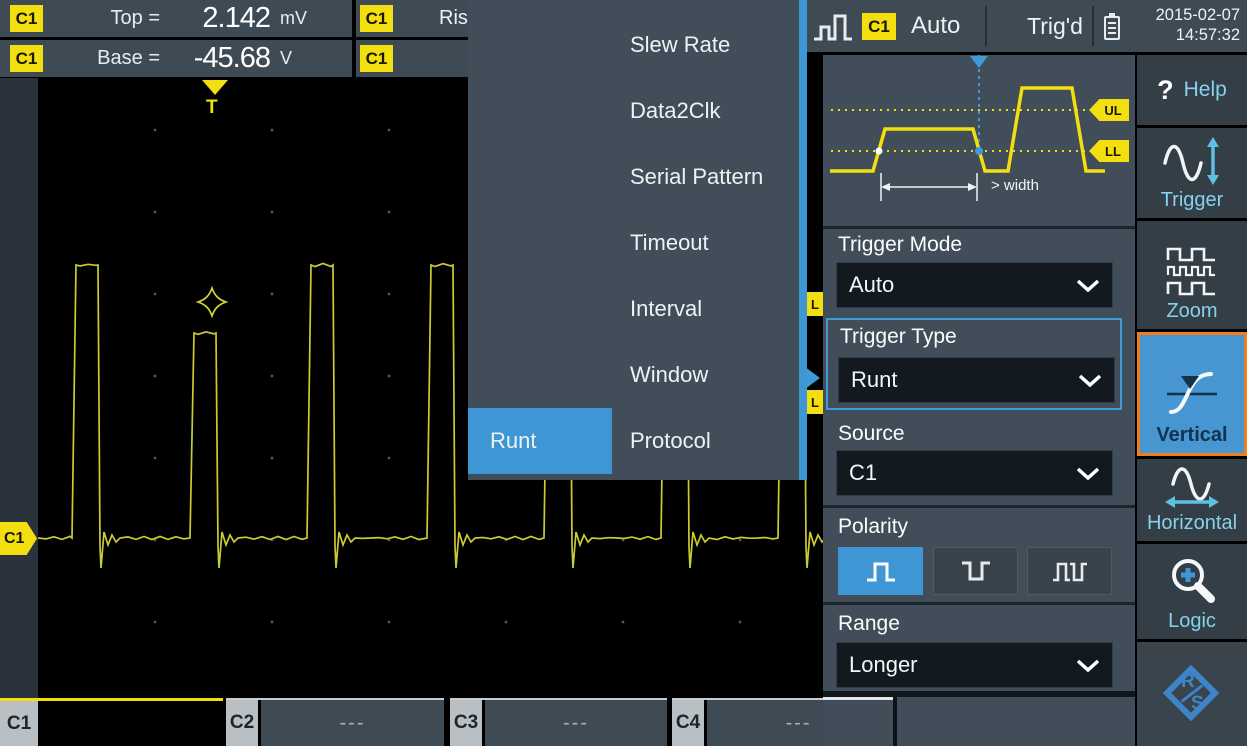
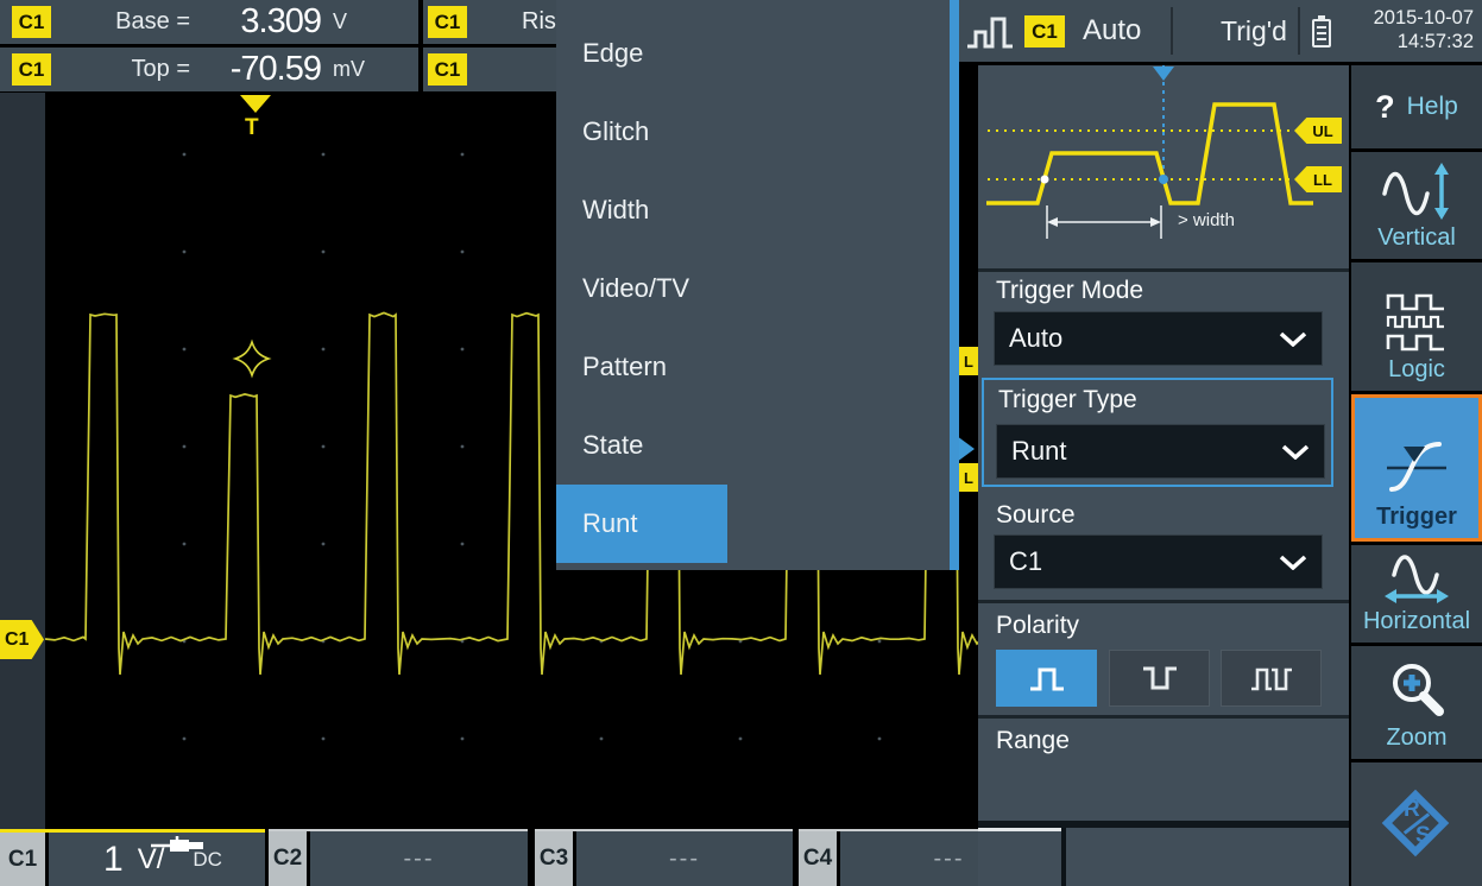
  C1
- Top =
+ Base =
- 2.142
+ 3.309
- mV
+ V
  C1
- Base =
+ Top =
- -45.68
+ -70.59
- V
+ mV
  C1
  Ris
  C1
  C1
  Auto
  Trig'd
- 2015-02-07
+ 2015-10-07
  14:57:32
  T
  C1
  L
  L
+ Edge
+ Glitch
+ Width
+ Video/TV
+ Pattern
+ State
  Runt
- Slew Rate
- Data2Clk
- Serial Pattern
- Timeout
- Interval
- Window
- Protocol
  UL
  LL
  > width
  Trigger Mode
  Auto
  Trigger Type
  Runt
  Source
  C1
  Polarity
  Range
- Longer
  ?
  Help
- Trigger
+ Vertical
- Zoom
+ Logic
- Vertical
+ Trigger
  Horizontal
- Logic
+ Zoom
  R
  S
  C1
+ 1
+ V/
+ DC
  C2
  ---
  C3
  ---
  C4
  ---
